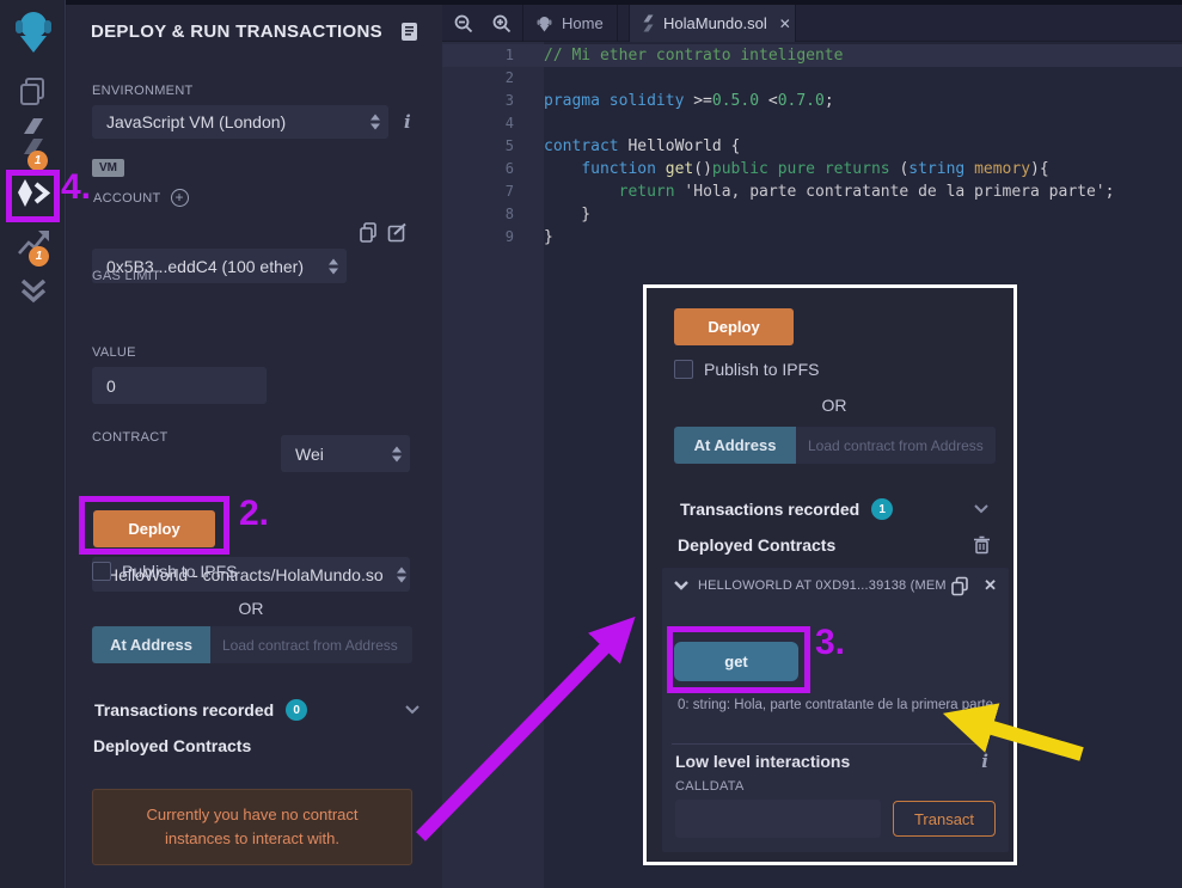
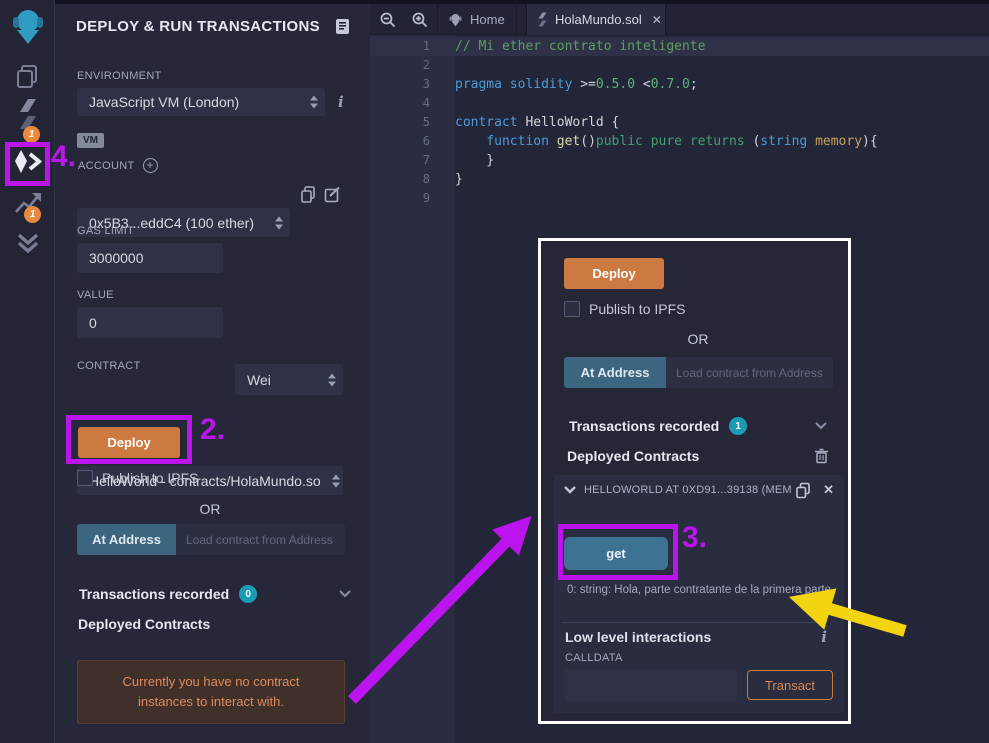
  1
  1
  DEPLOY & RUN TRANSACTIONS
  ENVIRONMENT
  JavaScript VM (London)
  i
  VM
  ACCOUNT
  +
  0x5B3...eddC4 (100 ether)
  GAS LIMIT
+ 3000000
  VALUE
  0
  Wei
  CONTRACT
  HelloWorld - contracts/HolaMundo.so
  Deploy
  Publish to IPFS
  OR
  At Address
  Load contract from Address
  Transactions recorded
  0
  Deployed Contracts
  Currently you have no contract instances to interact with.
  Home
  HolaMundo.sol
  ✕
  1
  2
  3
  4
  5
  6
  7
  8
  9
  // Mi ether contrato inteligente
  pragma solidity >=0.5.0 <0.7.0;
  contract HelloWorld {
  function get()public pure returns (string memory){
- return 'Hola, parte contratante de la primera parte';
  }
  }
  Deploy
  Publish to IPFS
  OR
  At Address
  Load contract from Address
  Transactions recorded
  1
  Deployed Contracts
  HELLOWORLD AT 0XD91...39138 (MEM
  ✕
  get
  0: string: Hola, parte contratante de la primera parte
  Low level interactions
  i
  CALLDATA
  Transact
  4.
  2.
  3.
